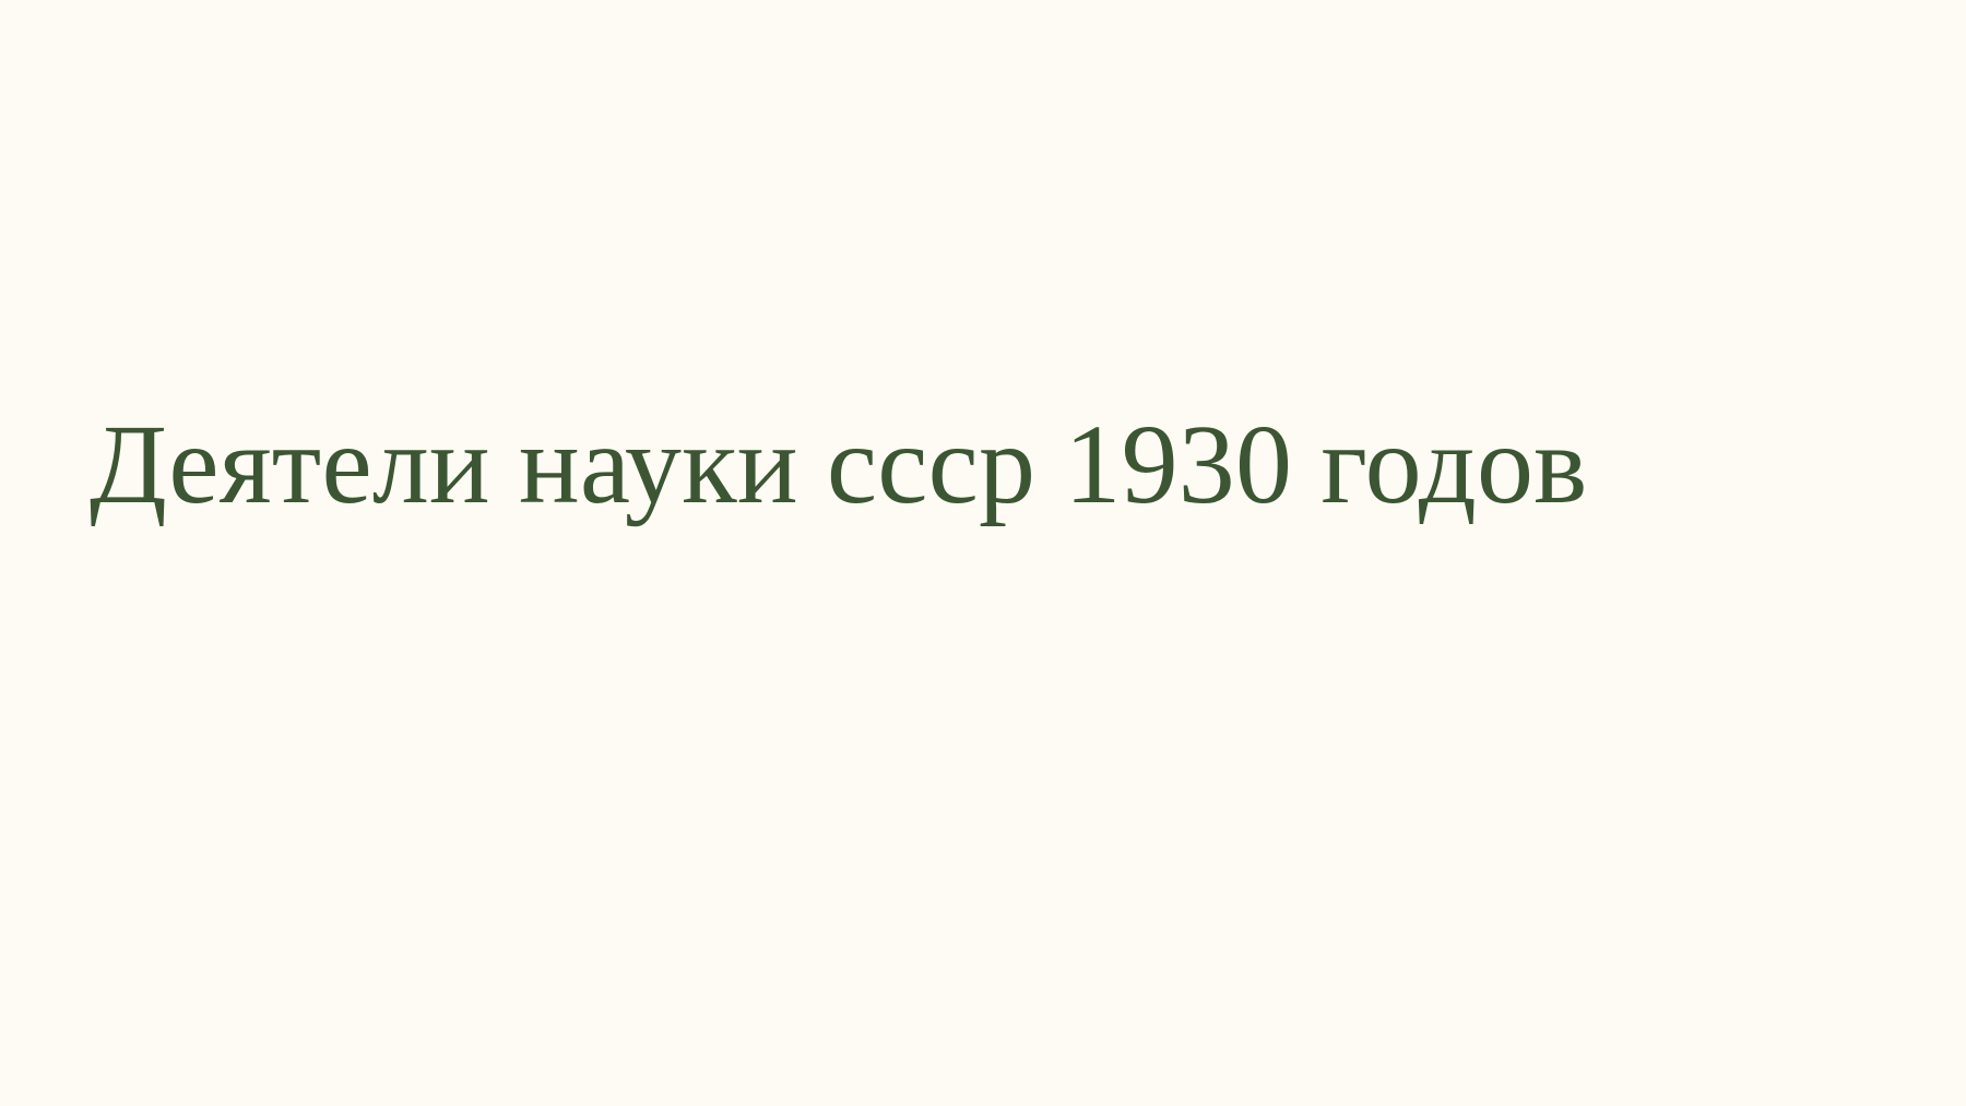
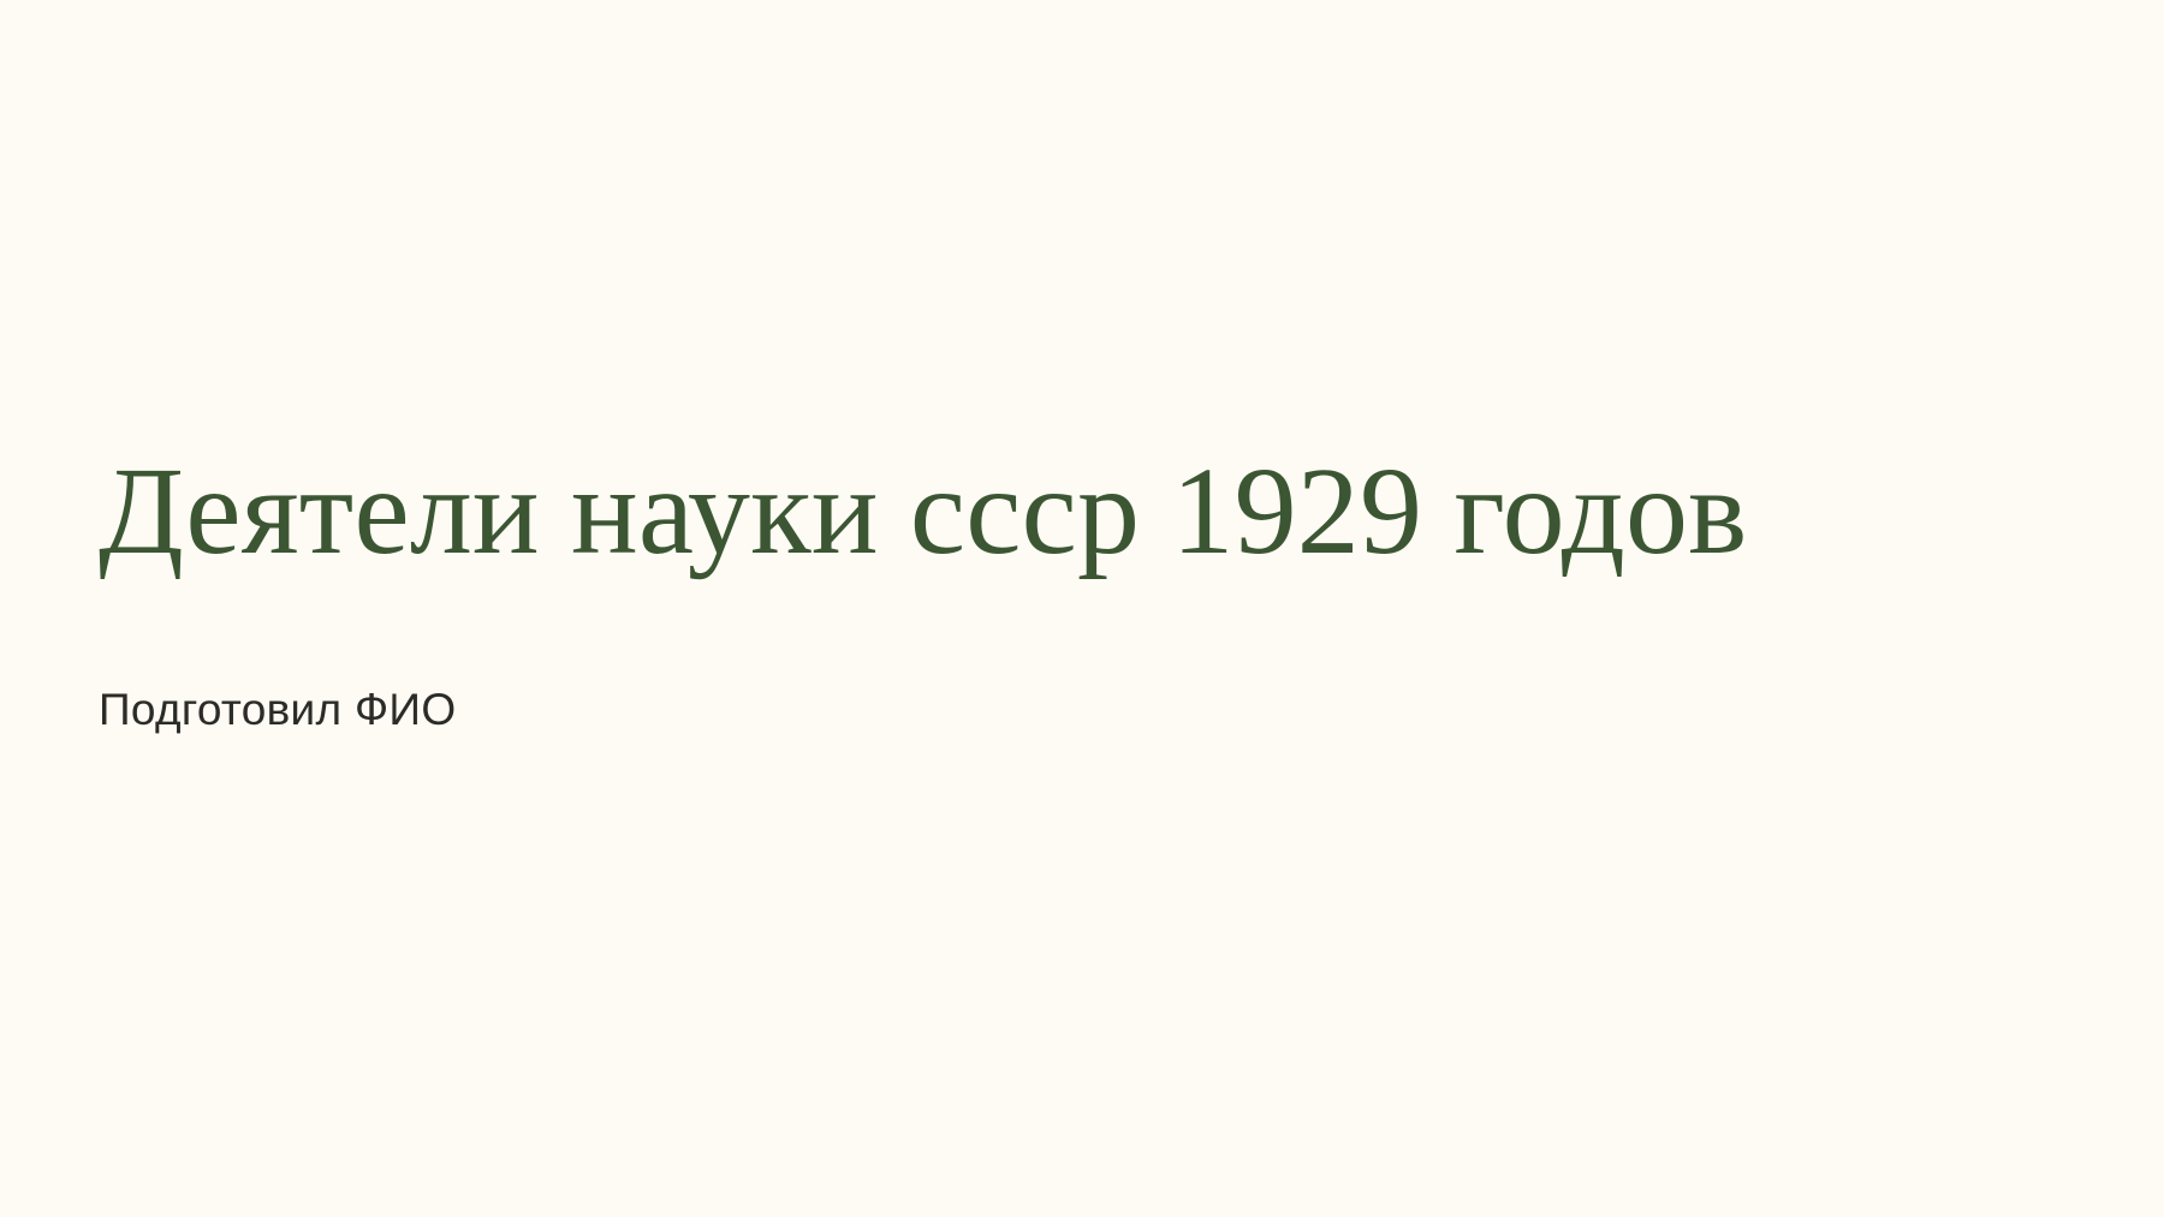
- Деятели науки ссср 1930 годов
+ Деятели науки ссср 1929 годов
+ Подготовил ФИО
